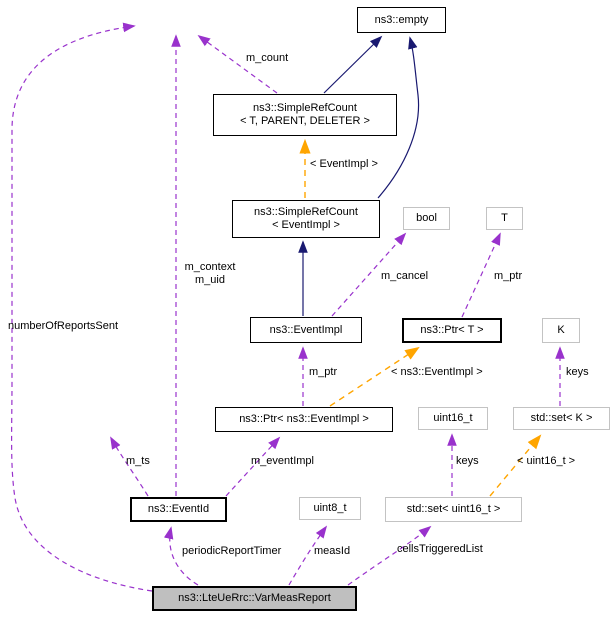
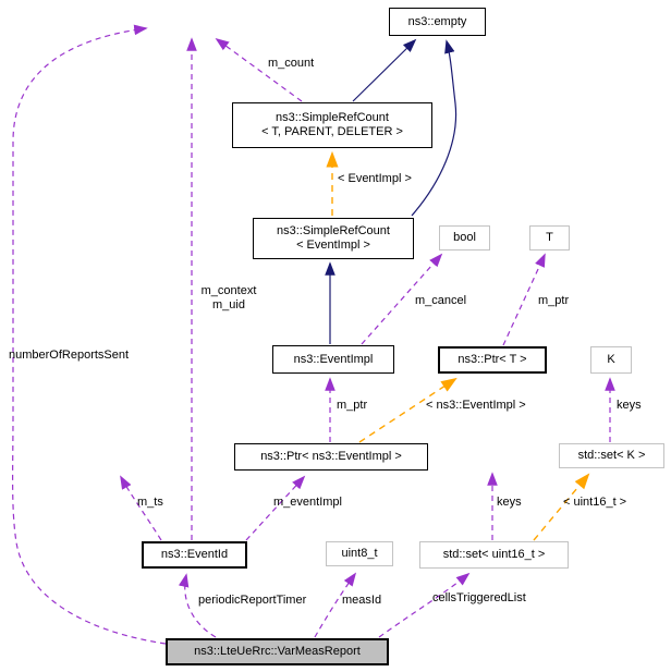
  ns3::empty
  ns3::SimpleRefCount
  < T, PARENT, DELETER >
  ns3::SimpleRefCount
  < EventImpl >
  bool
  T
  ns3::EventImpl
  ns3::Ptr< T >
  K
  ns3::Ptr< ns3::EventImpl >
- uint16_t
  std::set< K >
  ns3::EventId
  uint8_t
  std::set< uint16_t >
  ns3::LteUeRrc::VarMeasReport
  m_count
  < EventImpl >
  m_context
  m_uid
  numberOfReportsSent
  m_cancel
  m_ptr
  m_ptr
  < ns3::EventImpl >
  keys
  m_ts
  m_eventImpl
  keys
  < uint16_t >
  periodicReportTimer
  measId
  cellsTriggeredList
